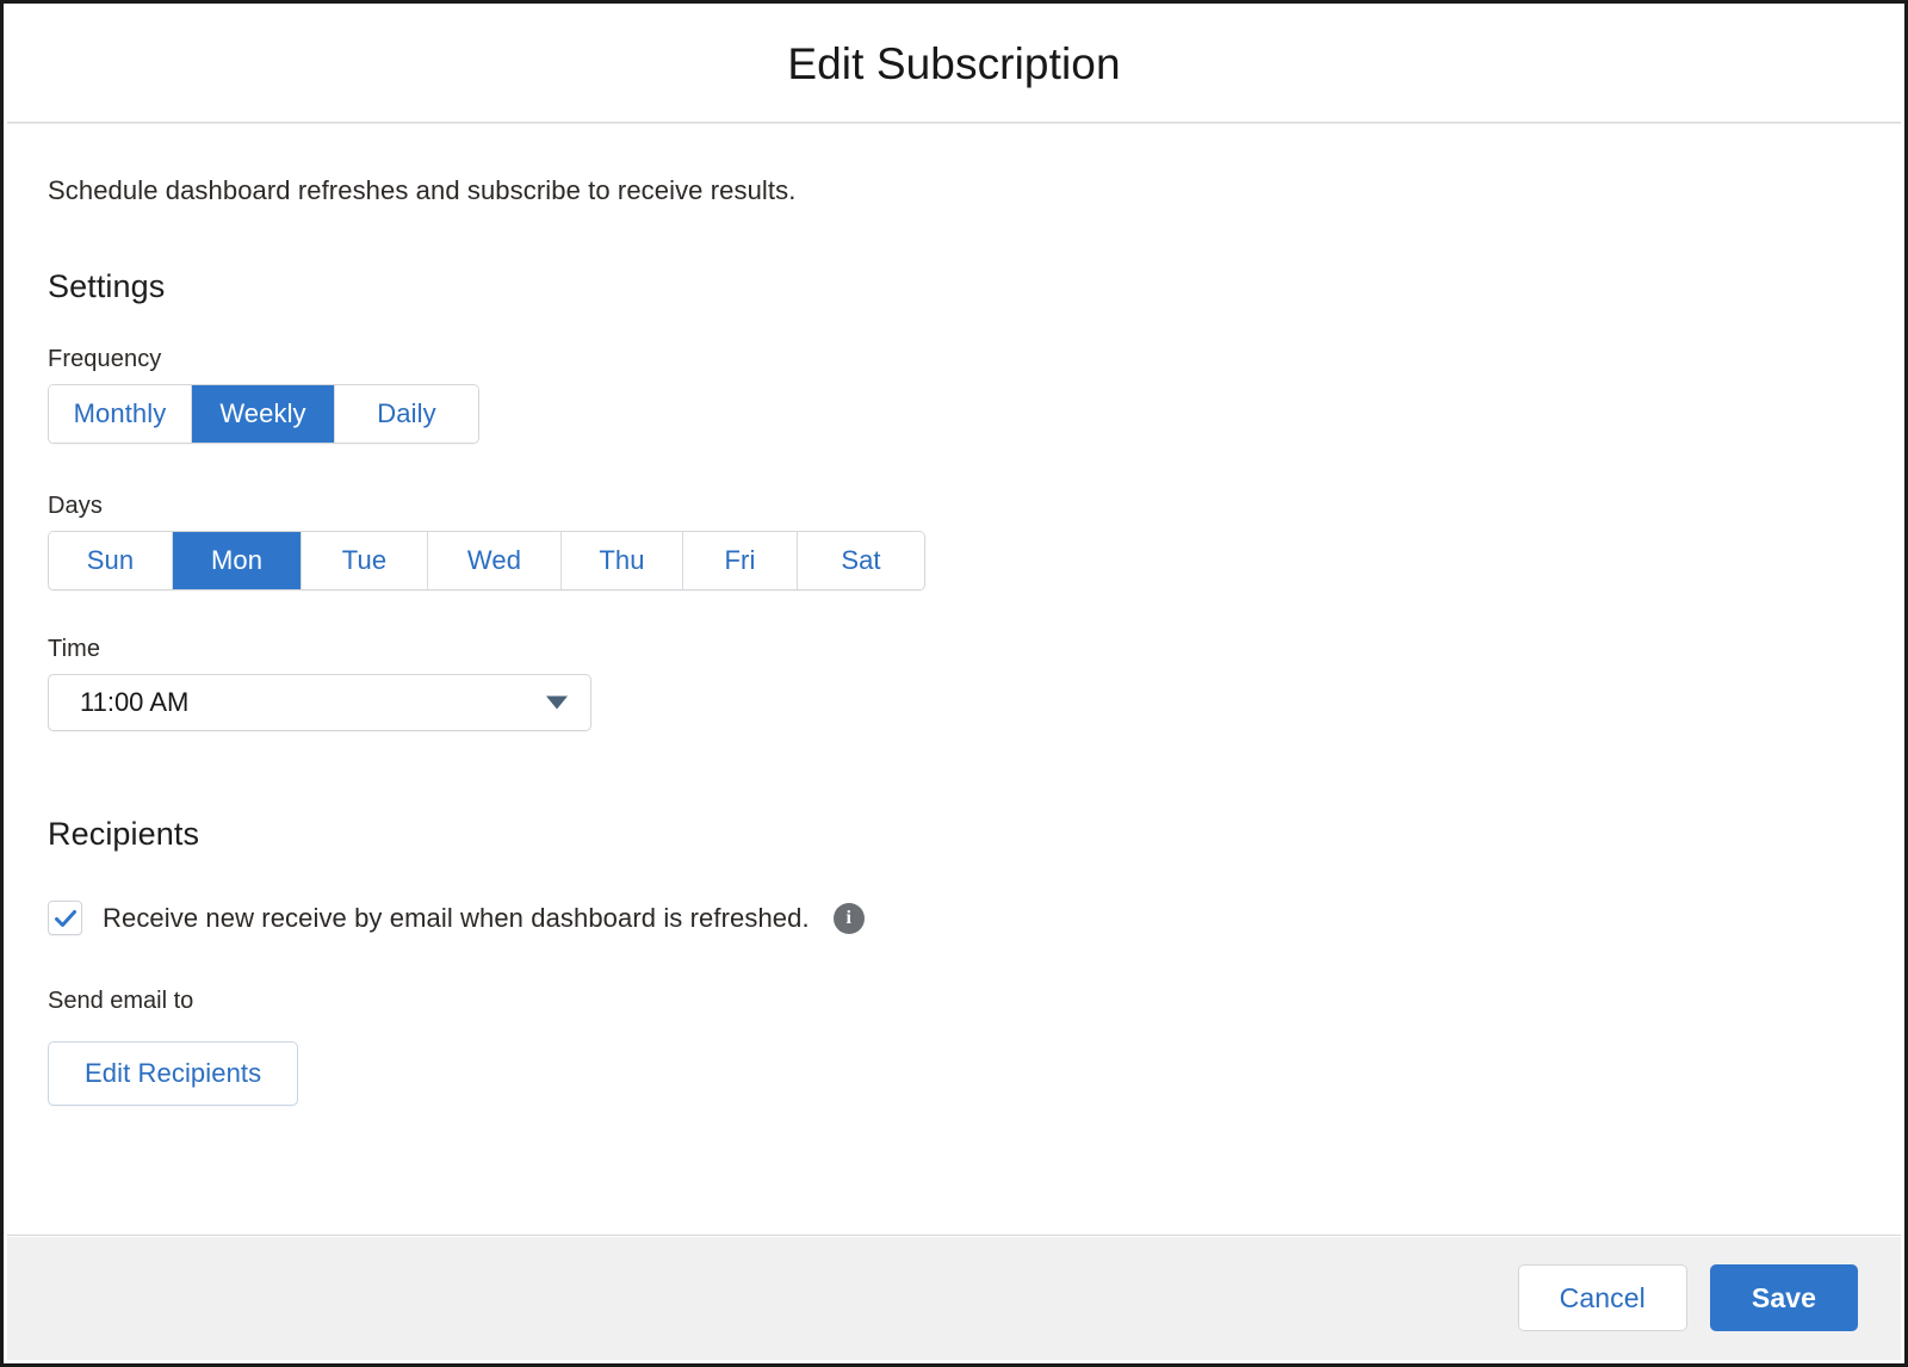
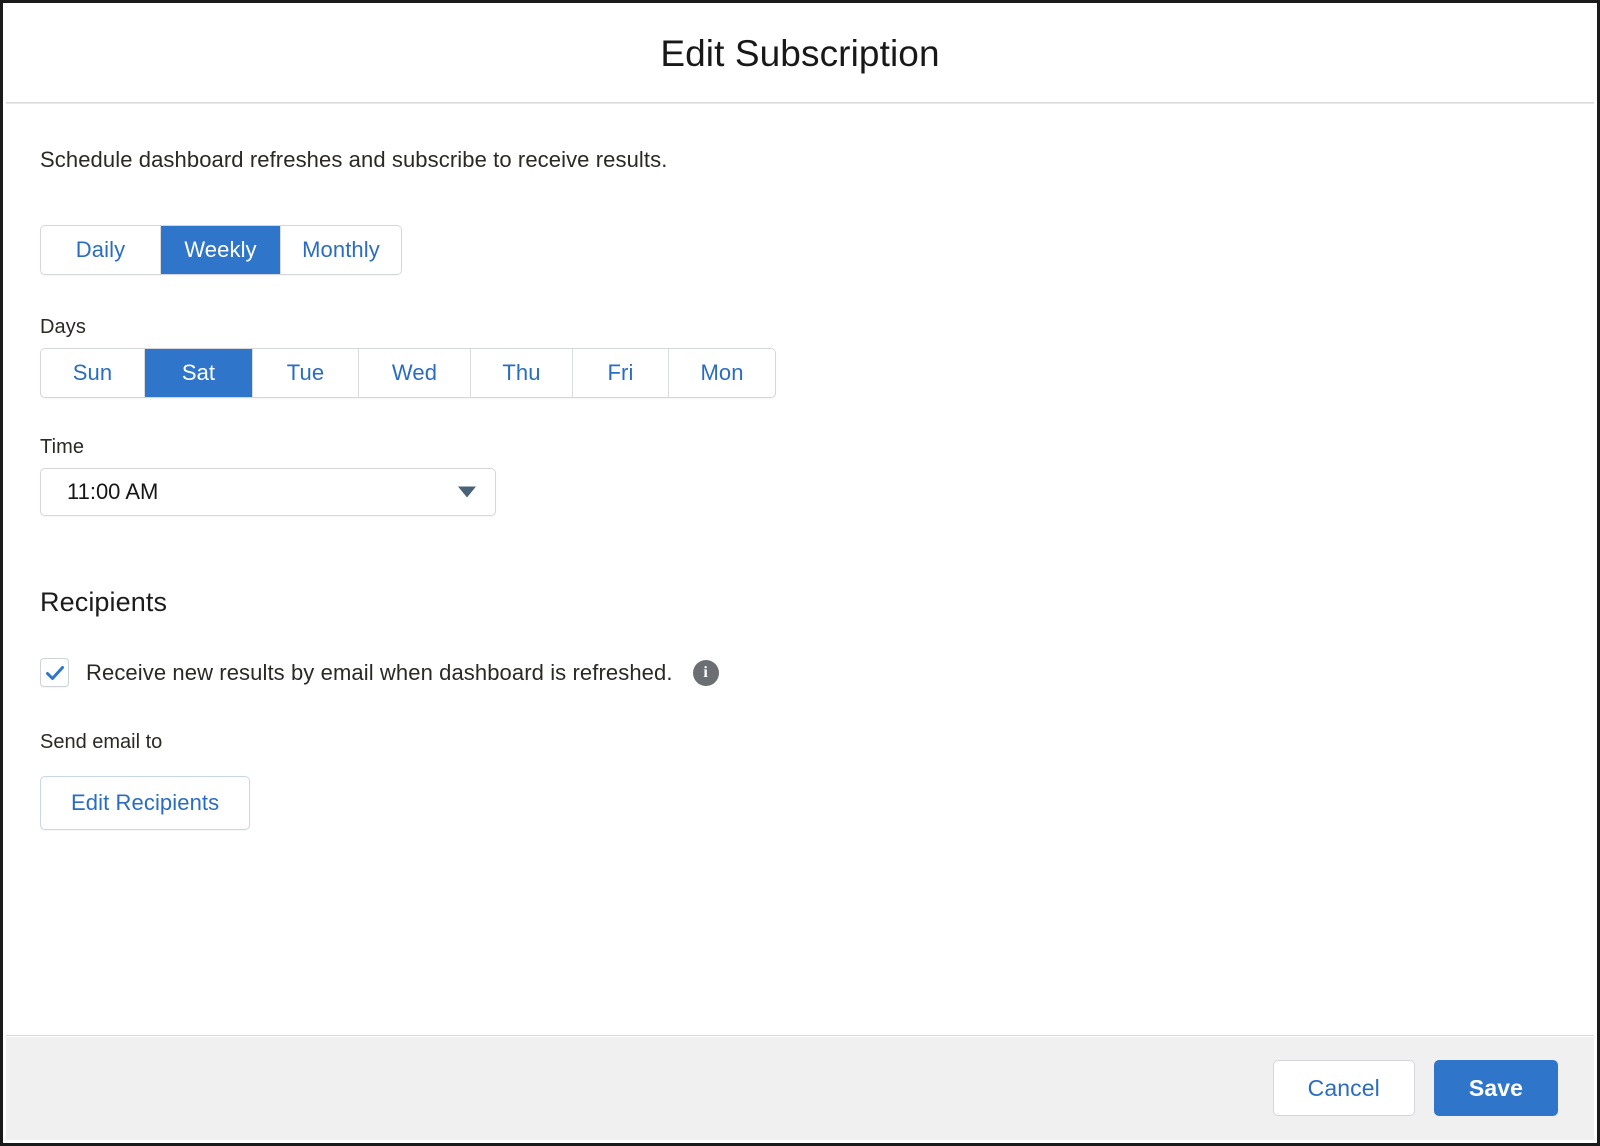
  Edit Subscription
  Schedule dashboard refreshes and subscribe to receive results.
- Settings
- Frequency
- Monthly
+ Daily
  Weekly
- Daily
+ Monthly
  Days
  Sun
- Mon
+ Sat
  Tue
  Wed
  Thu
  Fri
- Sat
+ Mon
  Time
  11:00 AM
  Recipients
- Receive new receive by email when dashboard is refreshed.
+ Receive new results by email when dashboard is refreshed.
  i
  Send email to
  Edit Recipients
  Cancel
  Save
